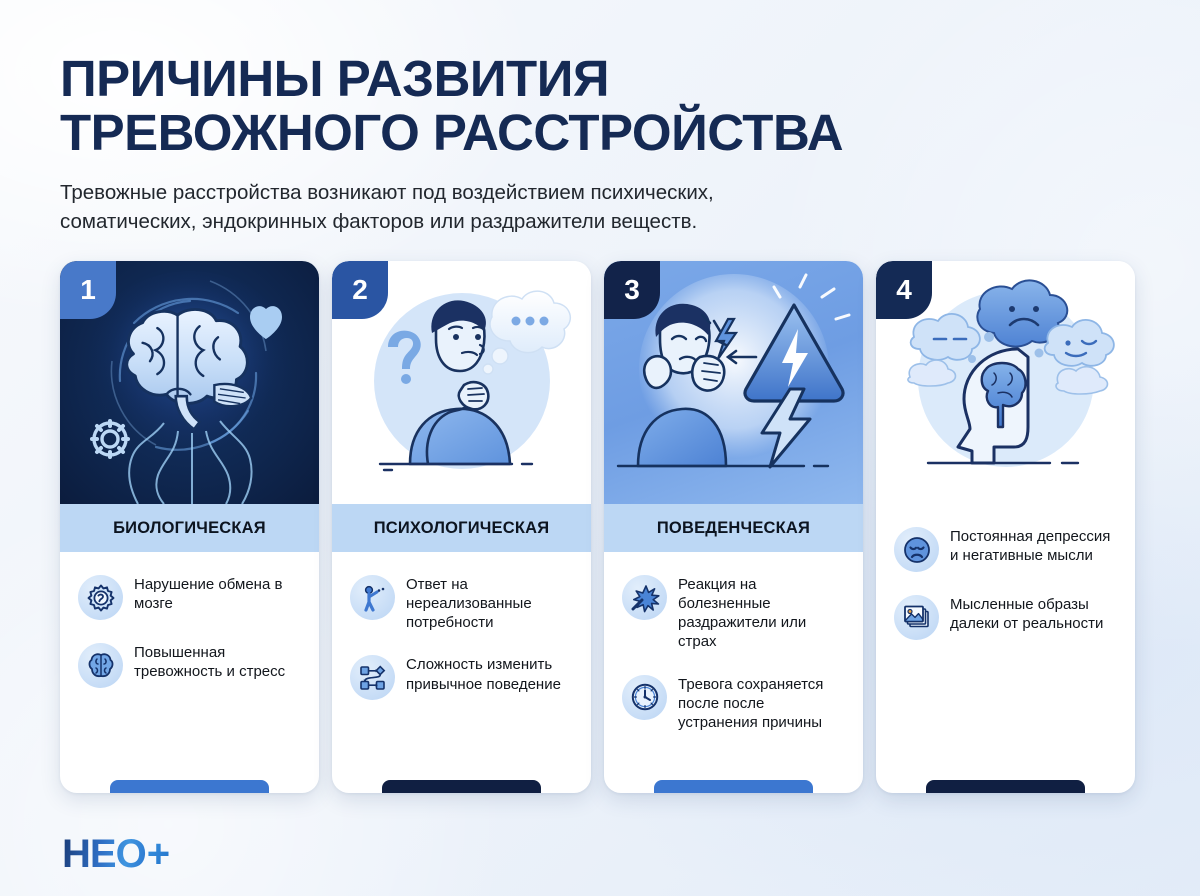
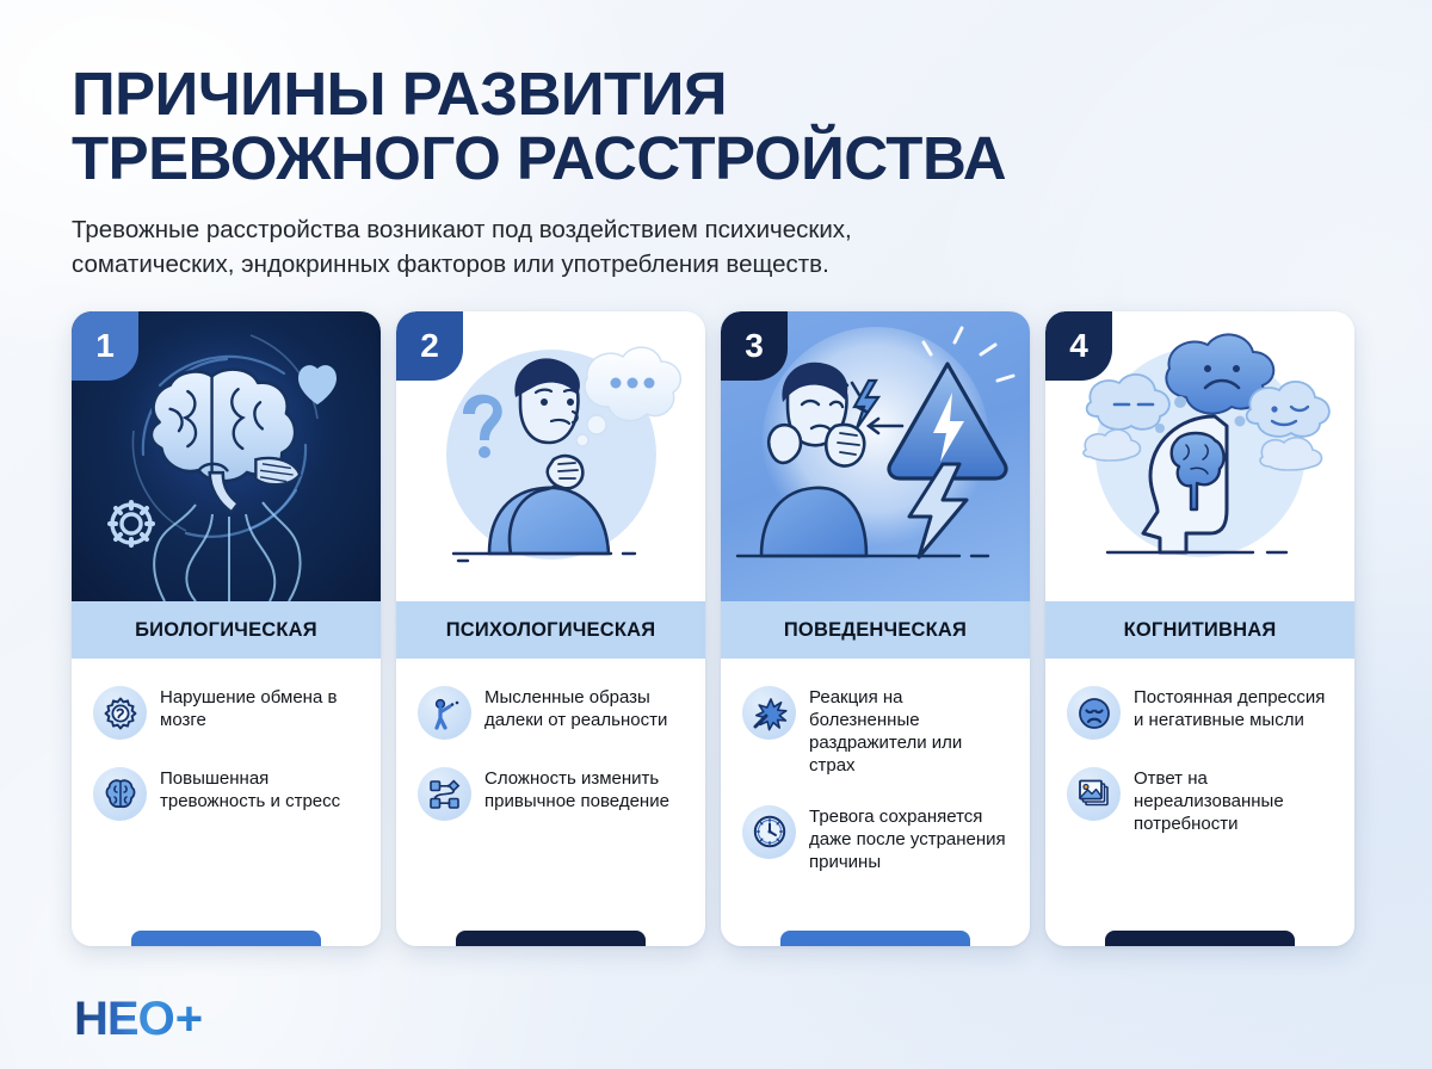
  ПРИЧИНЫ РАЗВИТИЯ
  ТРЕВОЖНОГО РАССТРОЙСТВА
  Тревожные расстройства возникают под воздействием психических,
- соматических, эндокринных факторов или раздражители веществ.
+ соматических, эндокринных факторов или употребления веществ.
  1
  БИОЛОГИЧЕСКАЯ
  Нарушение обмена в мозге
  Повышенная тревожность и стресс
  2
  ПСИХОЛОГИЧЕСКАЯ
- Ответ на нереализованные потребности
+ Мысленные образы далеки от реальности
  Сложность изменить привычное поведение
  3
  ПОВЕДЕНЧЕСКАЯ
  Реакция на болезненные раздражители или страх
- Тревога сохраняется после после устранения причины
+ Тревога сохраняется даже после устранения причины
  4
+ КОГНИТИВНАЯ
  Постоянная депрессия и негативные мысли
- Мысленные образы далеки от реальности
+ Ответ на нереализованные потребности
  НЕО
  +
